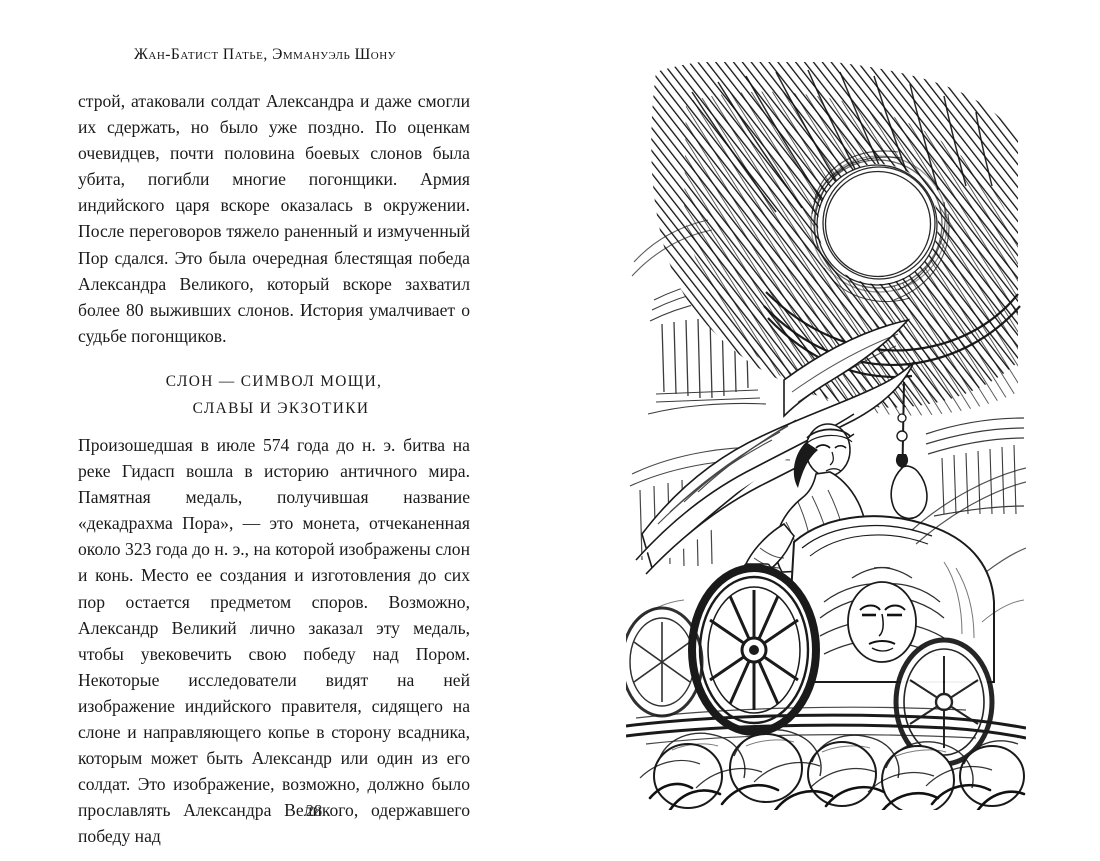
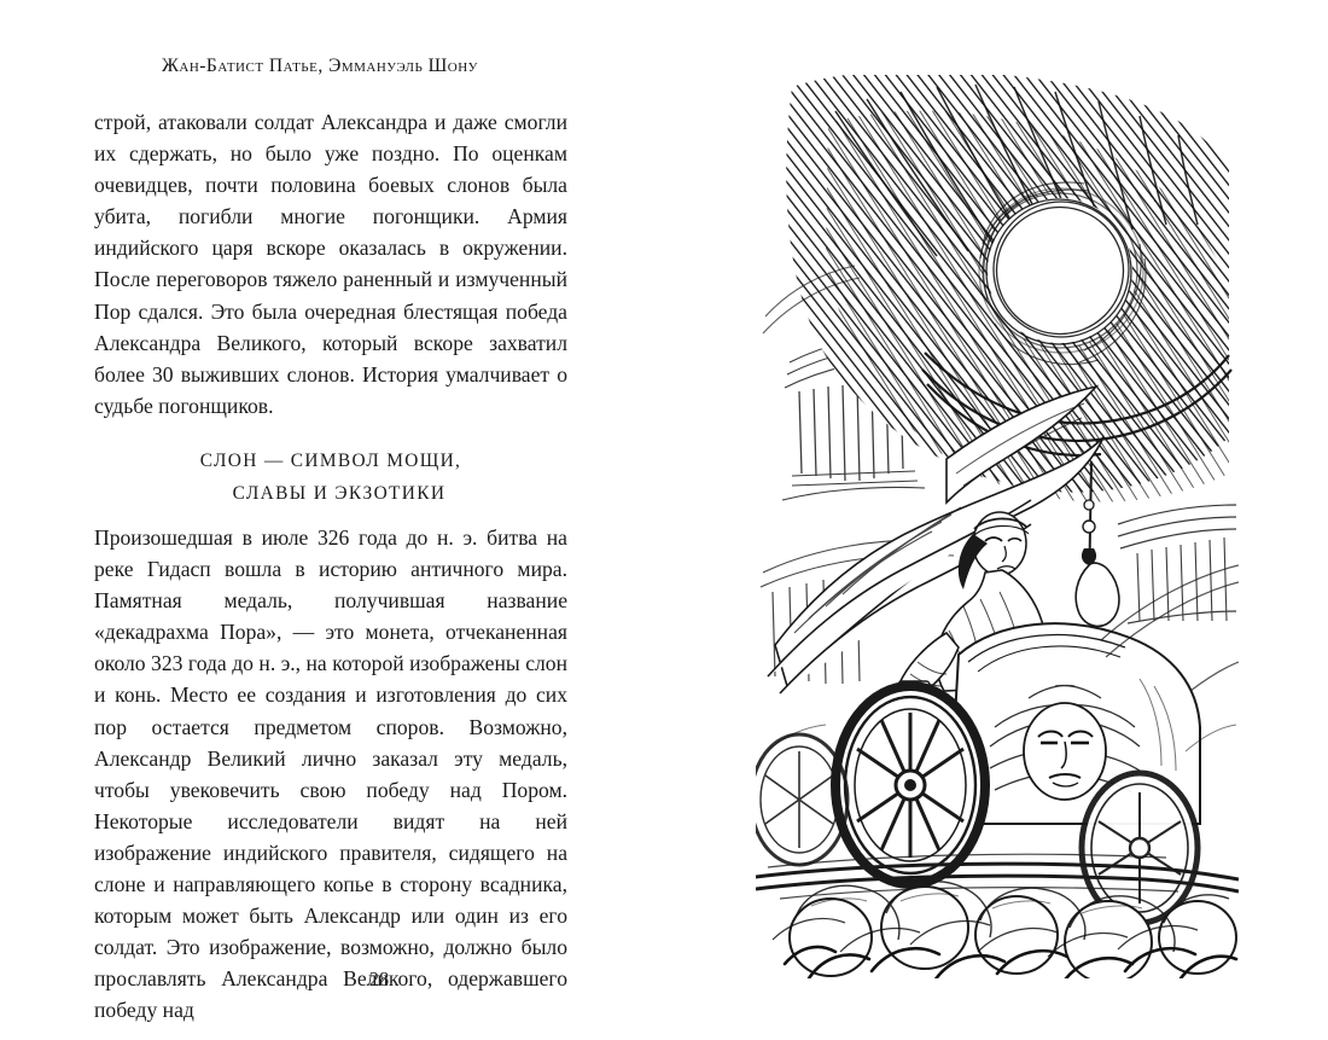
  Жан-Батист Патье, Эммануэль Шону
- строй, атаковали солдат Александра и даже смогли их сдержать, но было уже поздно. По оценкам очевидцев, почти половина боевых слонов была убита, погибли многие погонщики. Армия индийского царя вскоре оказалась в окружении. После переговоров тяжело раненный и измученный Пор сдался. Это была очередная блестящая победа Александра Великого, который вскоре захватил более 80 выживших слонов. История умалчивает о судьбе погонщиков.
+ строй, атаковали солдат Александра и даже смогли их сдержать, но было уже поздно. По оценкам очевидцев, почти половина боевых слонов была убита, погибли многие погонщики. Армия индийского царя вскоре оказалась в окружении. После переговоров тяжело раненный и измученный Пор сдался. Это была очередная блестящая победа Александра Великого, который вскоре захватил более 30 выживших слонов. История умалчивает о судьбе погонщиков.
  СЛОН — СИМВОЛ МОЩИ,
  СЛАВЫ И ЭКЗОТИКИ
- Произошедшая в июле 574 года до н. э. битва на реке Гидасп вошла в историю античного мира. Памятная медаль, получившая название «декадрахма Пора», — это монета, отчеканенная около 323 года до н. э., на которой изображены слон и конь. Место ее создания и изготовления до сих пор остается предметом споров. Возможно, Александр Великий лично заказал эту медаль, чтобы увековечить свою победу над Пором. Некоторые исследователи видят на ней изображение индийского правителя, сидящего на слоне и направляющего копье в сторону всадника, которым может быть Александр или один из его солдат. Это изображение, возможно, должно было прославлять Александра Великого, одержавшего победу над
+ Произошедшая в июле 326 года до н. э. битва на реке Гидасп вошла в историю античного мира. Памятная медаль, получившая название «декадрахма Пора», — это монета, отчеканенная около 323 года до н. э., на которой изображены слон и конь. Место ее создания и изготовления до сих пор остается предметом споров. Возможно, Александр Великий лично заказал эту медаль, чтобы увековечить свою победу над Пором. Некоторые исследователи видят на ней изображение индийского правителя, сидящего на слоне и направляющего копье в сторону всадника, которым может быть Александр или один из его солдат. Это изображение, возможно, должно было прославлять Александра Великого, одержавшего победу над
  28
